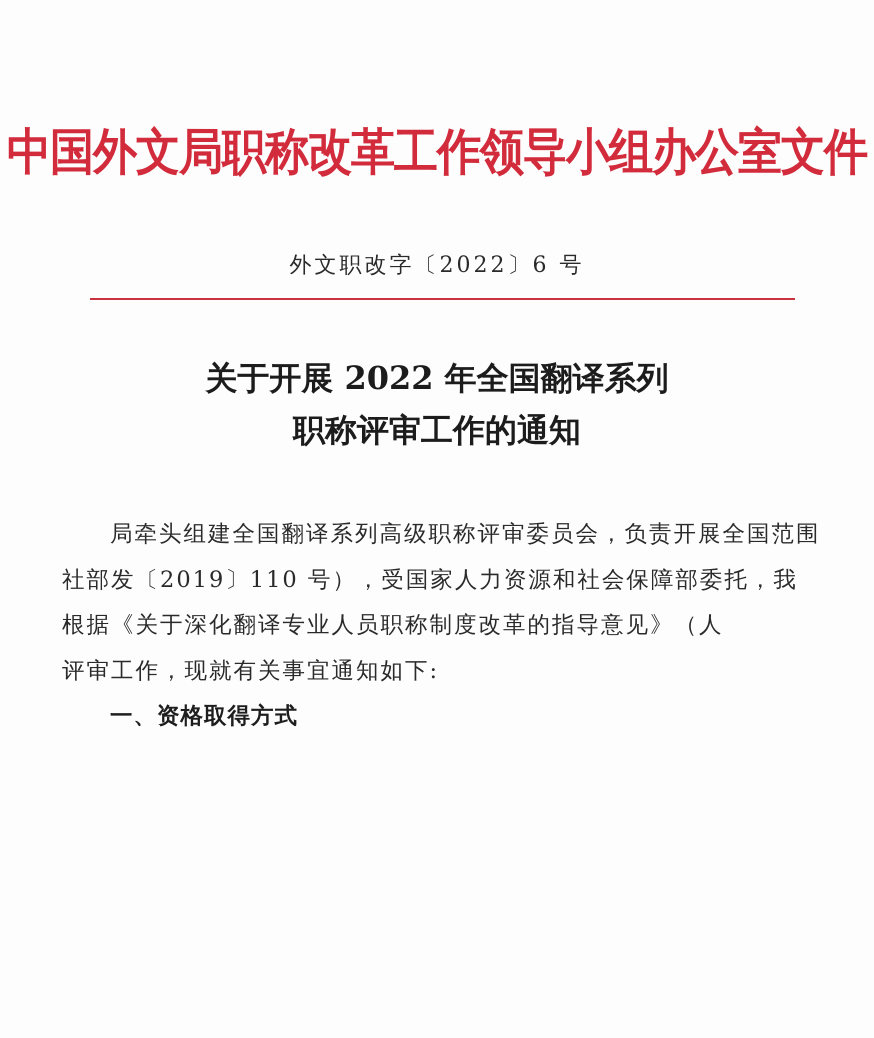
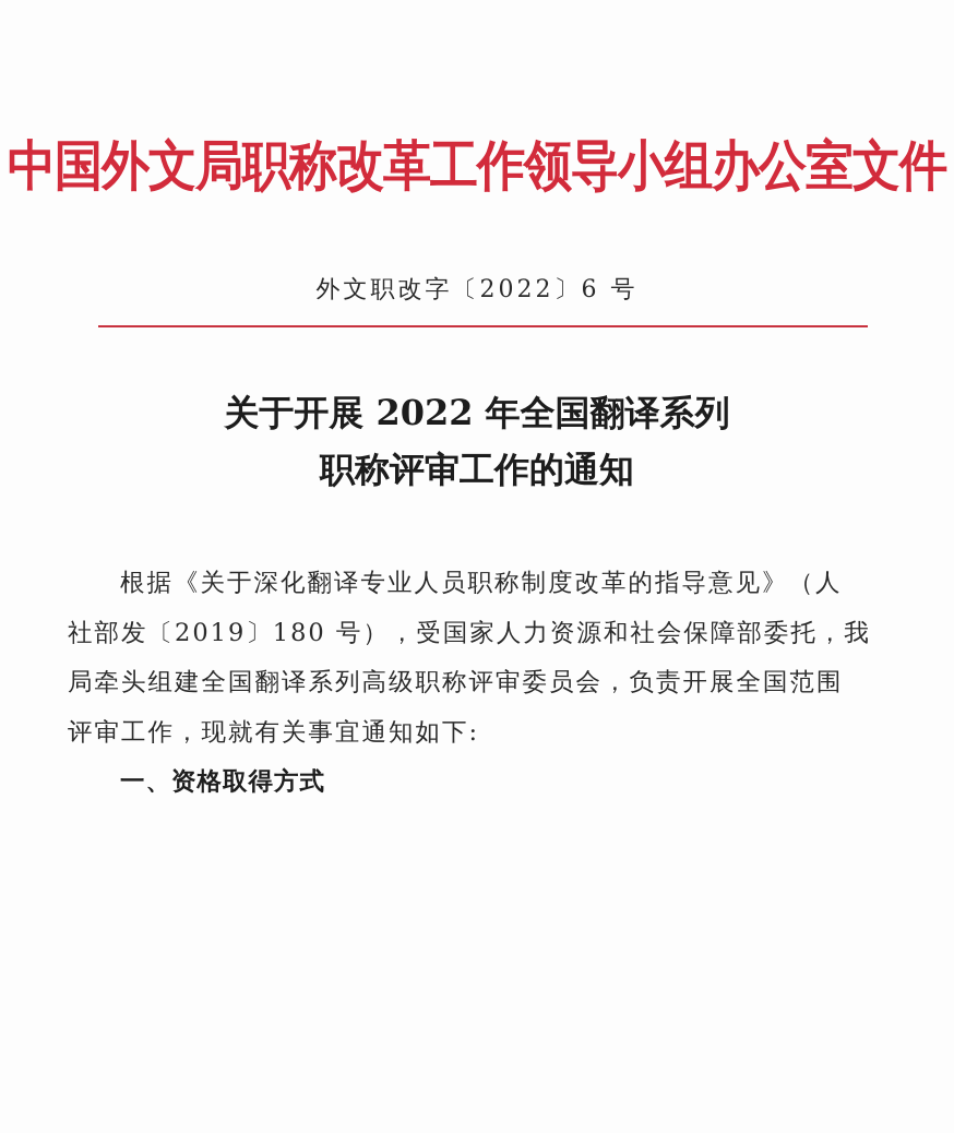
  中国外文局职称改革工作领导小组办公室文件
  外文职改字〔2022〕6 号
  关于开展 2022 年全国翻译系列
  职称评审工作的通知
- 局牵头组建全国翻译系列高级职称评审委员会，负责开展全国范围
+ 根据《关于深化翻译专业人员职称制度改革的指导意见》（人
- 社部发〔2019〕110 号），受国家人力资源和社会保障部委托，我
+ 社部发〔2019〕180 号），受国家人力资源和社会保障部委托，我
- 根据《关于深化翻译专业人员职称制度改革的指导意见》（人
+ 局牵头组建全国翻译系列高级职称评审委员会，负责开展全国范围
  评审工作，现就有关事宜通知如下:
  一、资格取得方式
